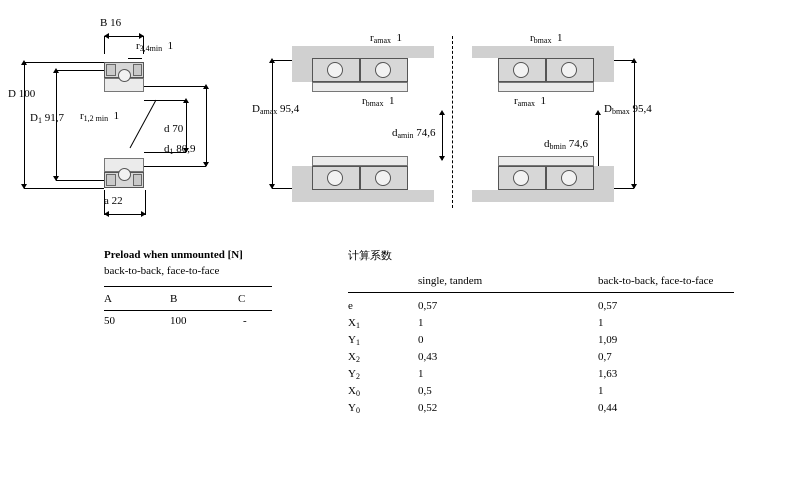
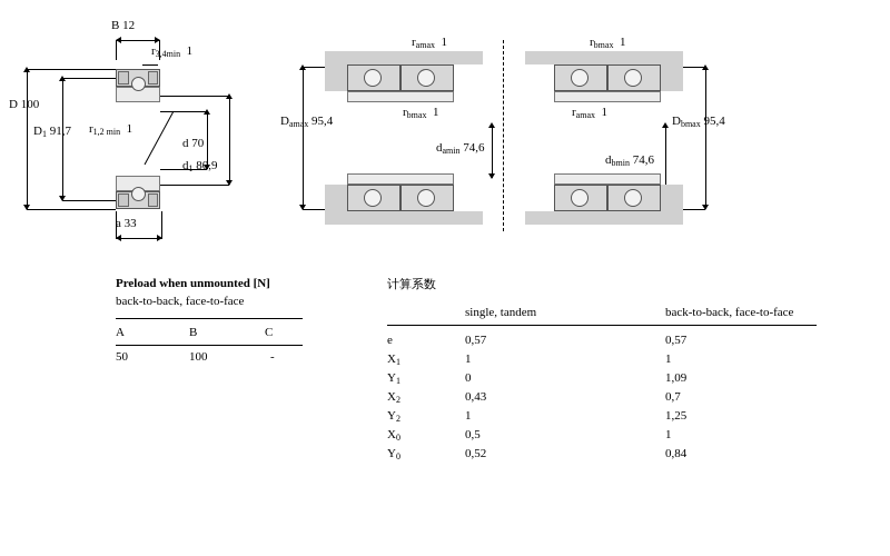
- B 16
+ B 12
  r3,4min 1
  D 100
  D1 91,7
  r1,2 min 1
  d 70
  d1 80,9
- a 22
+ a 33
  ramax 1
  rbmax 1
  Damx 95,4
  rbmax 1
  ramax 1
  Dbmax 95,4
  damin 74,6
  dbmin 74,6
  Preload when unmounted [N]
  back-to-back, face-to-face
  A
  B
  C
  50
  100
  -
  计算系数
  single, tandem
  back-to-back, face-to-face
  e
  0,57
  0,57
  X1
  1
  1
  Y1
  0
  1,09
  X2
  0,43
  0,7
  Y2
  1
- 1,63
+ 1,25
  X0
  0,5
  1
  Y0
  0,52
- 0,44
+ 0,84
